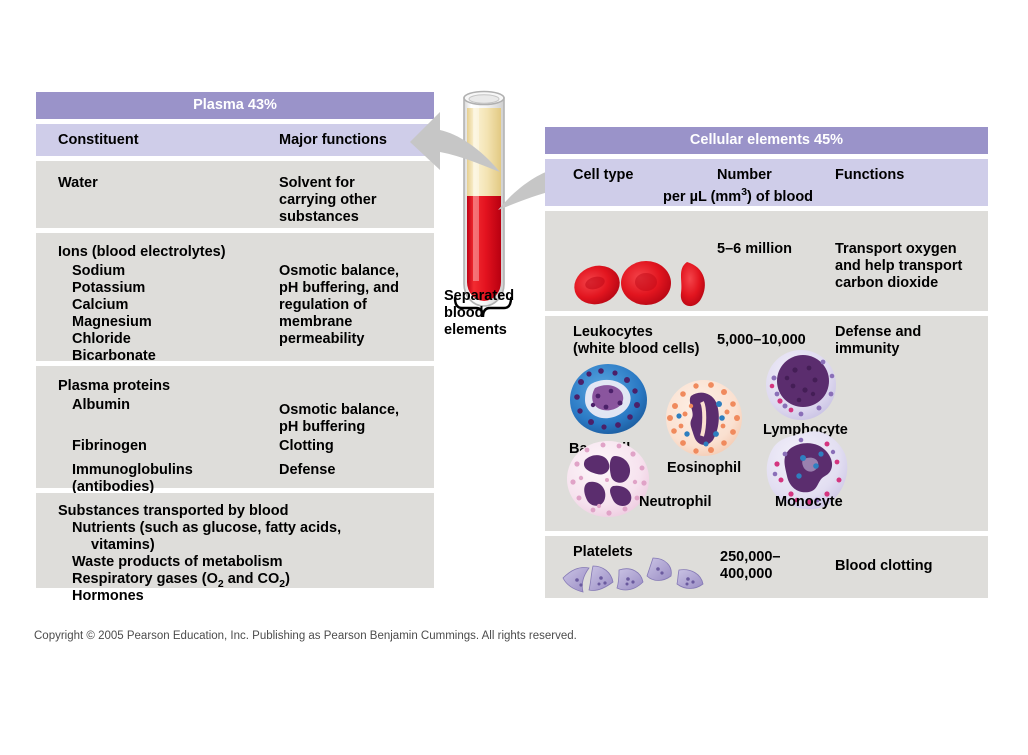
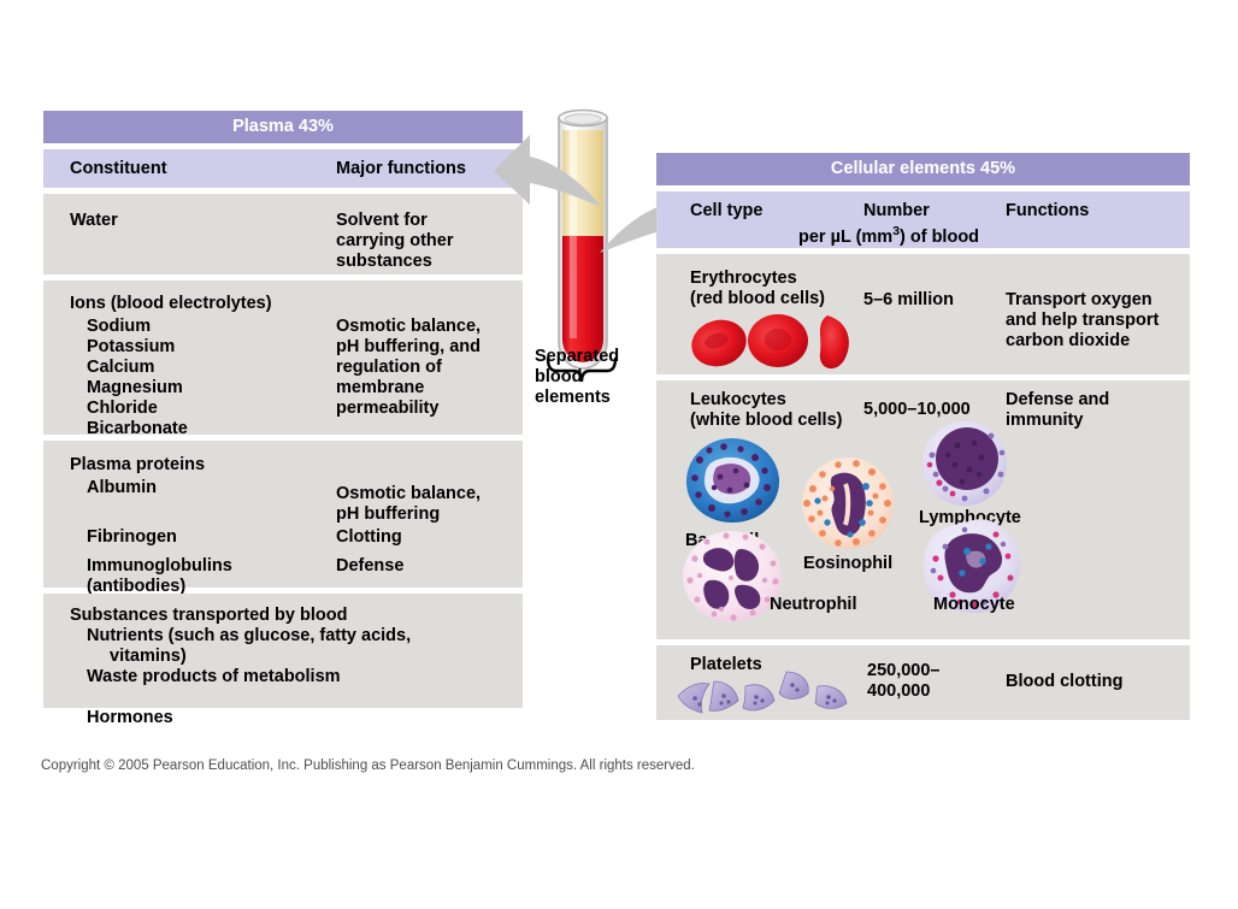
  Plasma 43%
  Constituent
  Major functions
  Water
  Solvent for
  carrying other
  substances
  Ions (blood electrolytes)
  Sodium
  Potassium
  Calcium
  Magnesium
  Chloride
  Bicarbonate
  Osmotic balance,
  pH buffering, and
  regulation of
  membrane
  permeability
  Plasma proteins
  Albumin
  Osmotic balance,
  pH buffering
  Fibrinogen
  Clotting
  Immunoglobulins
  (antibodies)
  Defense
  Substances transported by blood
  Nutrients (such as glucose, fatty acids,
  vitamins)
  Waste products of metabolism
- Respiratory gases (O2 and CO2)
  Hormones
  Separated
  blood
  elements
  Cellular elements 45%
  Cell type
  Number
  Functions
  per µL (mm3) of blood
+ Erythrocytes
+ (red blood cells)
  5–6 million
  Transport oxygen
  and help transport
  carbon dioxide
  Leukocytes
  (white blood cells)
  5,000–10,000
  Defense and
  immunity
  Eosinophil
  Neutrophil
  Lymphocyte
  Monocyte
  Platelets
  250,000–
  400,000
  Blood clotting
  Copyright © 2005 Pearson Education, Inc. Publishing as Pearson Benjamin Cummings. All rights reserved.
